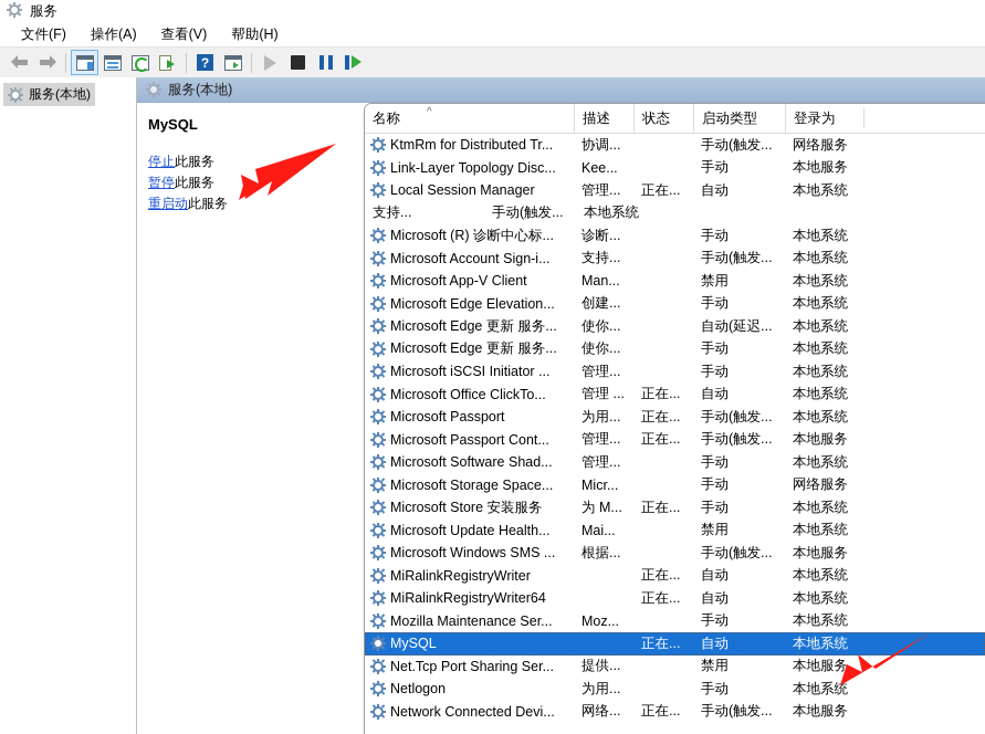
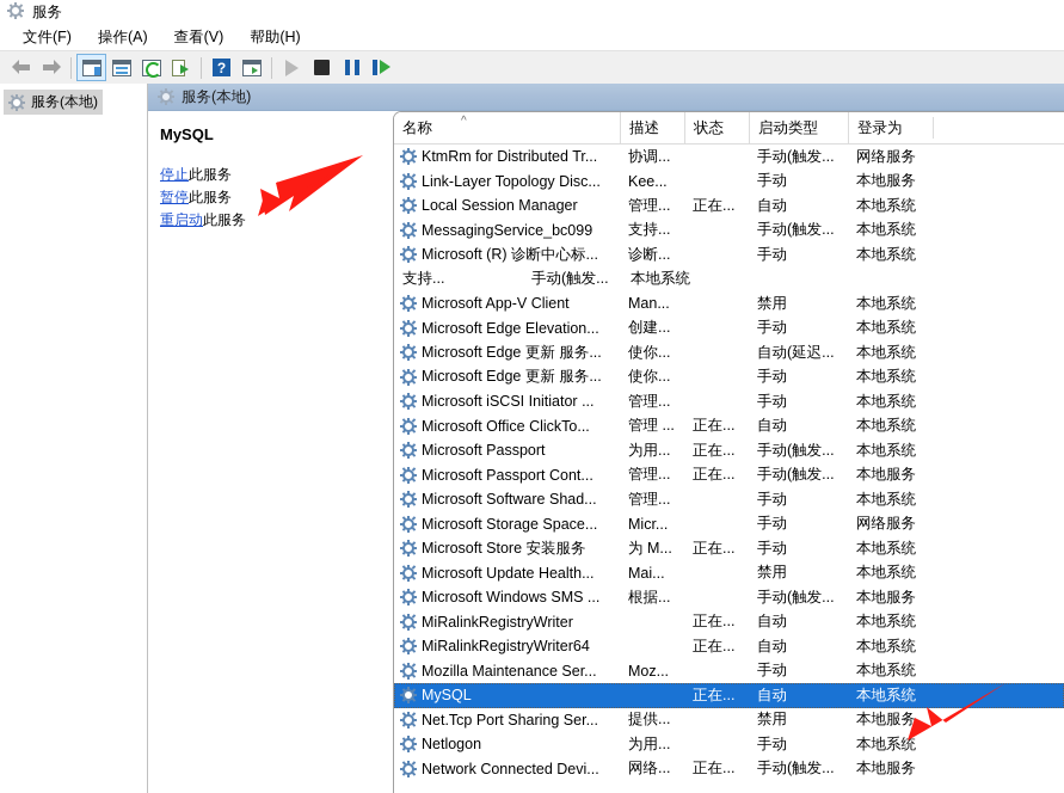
  服务
  文件(F)
  操作(A)
  查看(V)
  帮助(H)
  ?
  服务(本地)
  服务(本地)
  MySQL
  停止此服务
  暂停此服务
  重启动此服务
  名称
  ^
  描述
  状态
  启动类型
  登录为
  KtmRm for Distributed Tr...
  协调...
  手动(触发...
  网络服务
  Link-Layer Topology Disc...
  Kee...
  手动
  本地服务
  Local Session Manager
  管理...
  正在...
  自动
  本地系统
+ MessagingService_bc099
  支持...
  手动(触发...
  本地系统
  Microsoft (R) 诊断中心标...
  诊断...
  手动
  本地系统
- Microsoft Account Sign-i...
  支持...
  手动(触发...
  本地系统
  Microsoft App-V Client
  Man...
  禁用
  本地系统
  Microsoft Edge Elevation...
  创建...
  手动
  本地系统
  Microsoft Edge 更新 服务...
  使你...
  自动(延迟...
  本地系统
  Microsoft Edge 更新 服务...
  使你...
  手动
  本地系统
  Microsoft iSCSI Initiator ...
  管理...
  手动
  本地系统
  Microsoft Office ClickTo...
  管理 ...
  正在...
  自动
  本地系统
  Microsoft Passport
  为用...
  正在...
  手动(触发...
  本地系统
  Microsoft Passport Cont...
  管理...
  正在...
  手动(触发...
  本地服务
  Microsoft Software Shad...
  管理...
  手动
  本地系统
  Microsoft Storage Space...
  Micr...
  手动
  网络服务
  Microsoft Store 安装服务
  为 M...
  正在...
  手动
  本地系统
  Microsoft Update Health...
  Mai...
  禁用
  本地系统
  Microsoft Windows SMS ...
  根据...
  手动(触发...
  本地服务
  MiRalinkRegistryWriter
  正在...
  自动
  本地系统
  MiRalinkRegistryWriter64
  正在...
  自动
  本地系统
  Mozilla Maintenance Ser...
  Moz...
  手动
  本地系统
  MySQL
  正在...
  自动
  本地系统
  Net.Tcp Port Sharing Ser...
  提供...
  禁用
  本地服务
  Netlogon
  为用...
  手动
  本地系统
  Network Connected Devi...
  网络...
  正在...
  手动(触发...
  本地服务
